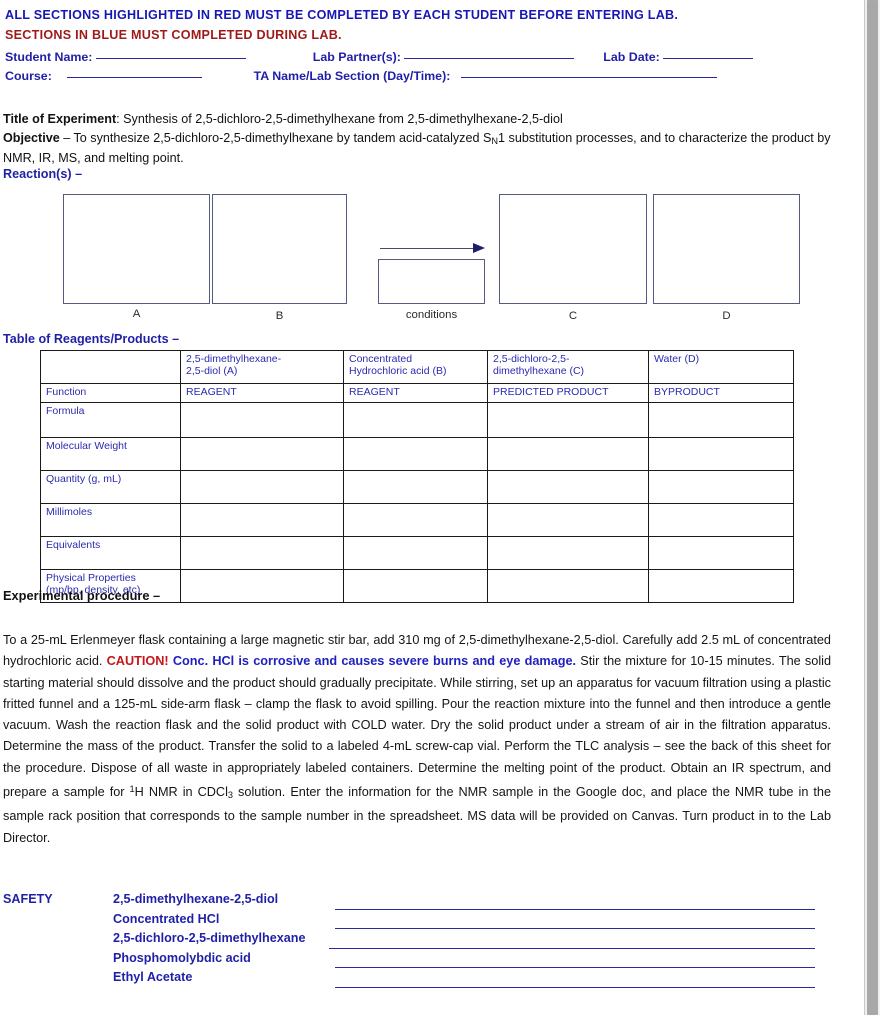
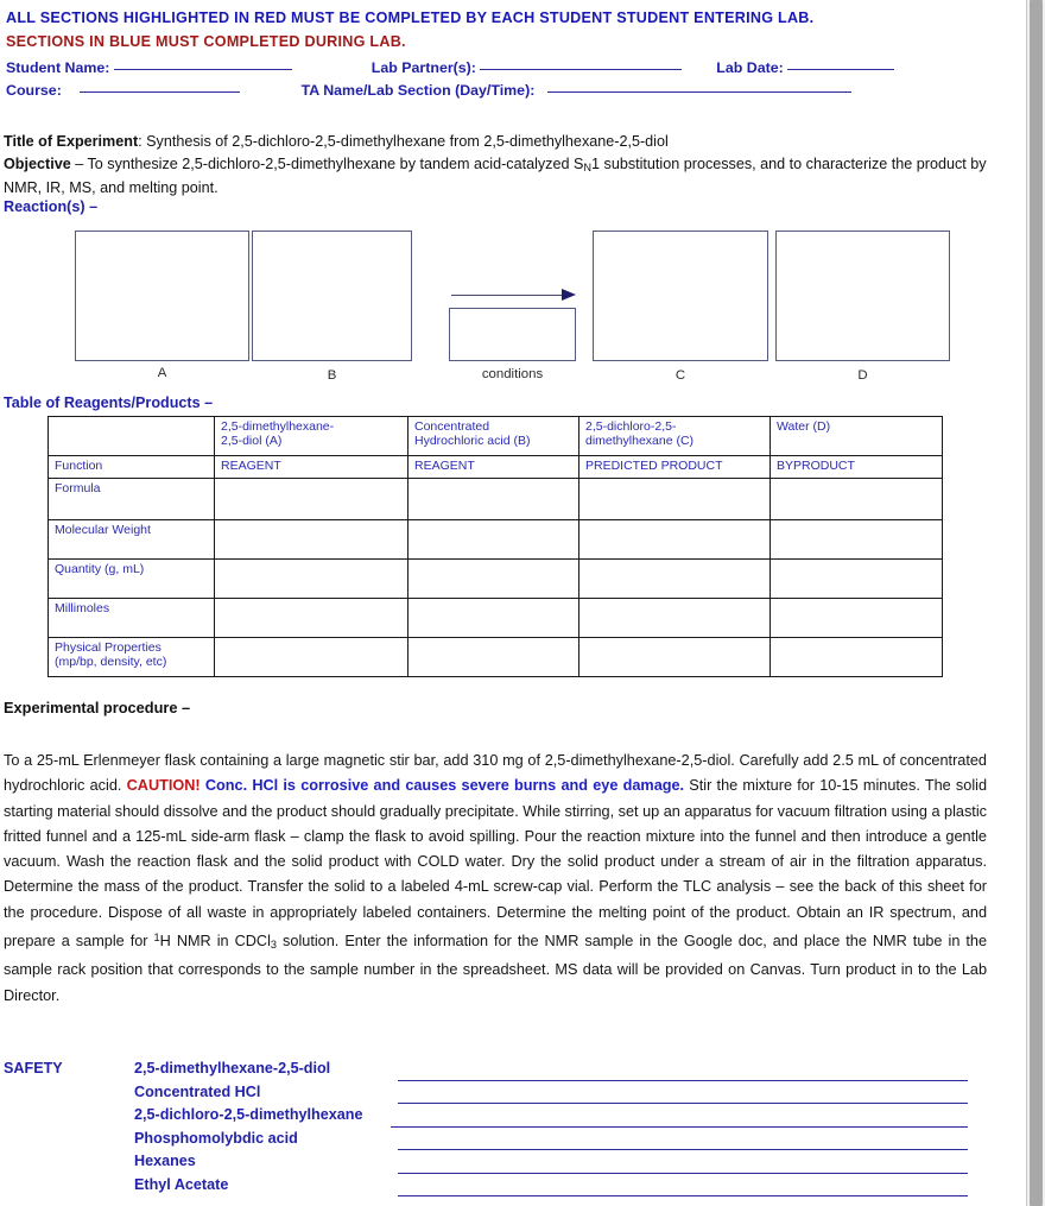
- ALL SECTIONS HIGHLIGHTED IN RED MUST BE COMPLETED BY EACH STUDENT BEFORE ENTERING LAB.
+ ALL SECTIONS HIGHLIGHTED IN RED MUST BE COMPLETED BY EACH STUDENT STUDENT ENTERING LAB.
  SECTIONS IN BLUE MUST COMPLETED DURING LAB.
  Student Name: Lab Partner(s): Lab Date:
  Course: TA Name/Lab Section (Day/Time):
  Title of Experiment: Synthesis of 2,5-dichloro-2,5-dimethylhexane from 2,5-dimethylhexane-2,5-diol
  Objective – To synthesize 2,5-dichloro-2,5-dimethylhexane by tandem acid-catalyzed SN1 substitution processes, and to characterize the product by NMR, IR, MS, and melting point.
  Reaction(s) –
  A
  B
  conditions
  C
  D
  Table of Reagents/Products –
  	2,5-dimethylhexane- 2,5-diol (A)	Concentrated Hydrochloric acid (B)	2,5-dichloro-2,5- dimethylhexane (C)	Water (D)
  Function	REAGENT	REAGENT	PREDICTED PRODUCT	BYPRODUCT
  Formula
  Molecular Weight
  Quantity (g, mL)
  Millimoles
- Equivalents
  Physical Properties (mp/bp, density, etc)
  Experimental procedure –
  To a 25-mL Erlenmeyer flask containing a large magnetic stir bar, add 310 mg of 2,5-dimethylhexane-2,5-diol. Carefully add 2.5 mL of concentrated hydrochloric acid. CAUTION! Conc. HCl is corrosive and causes severe burns and eye damage. Stir the mixture for 10-15 minutes. The solid starting material should dissolve and the product should gradually precipitate. While stirring, set up an apparatus for vacuum filtration using a plastic fritted funnel and a 125-mL side-arm flask – clamp the flask to avoid spilling. Pour the reaction mixture into the funnel and then introduce a gentle vacuum. Wash the reaction flask and the solid product with COLD water. Dry the solid product under a stream of air in the filtration apparatus. Determine the mass of the product. Transfer the solid to a labeled 4-mL screw-cap vial. Perform the TLC analysis – see the back of this sheet for the procedure. Dispose of all waste in appropriately labeled containers. Determine the melting point of the product. Obtain an IR spectrum, and prepare a sample for 1H NMR in CDCl3 solution. Enter the information for the NMR sample in the Google doc, and place the NMR tube in the sample rack position that corresponds to the sample number in the spreadsheet. MS data will be provided on Canvas. Turn product in to the Lab Director.
  SAFETY
  2,5-dimethylhexane-2,5-diol
  Concentrated HCl
  2,5-dichloro-2,5-dimethylhexane
  Phosphomolybdic acid
+ Hexanes
  Ethyl Acetate
